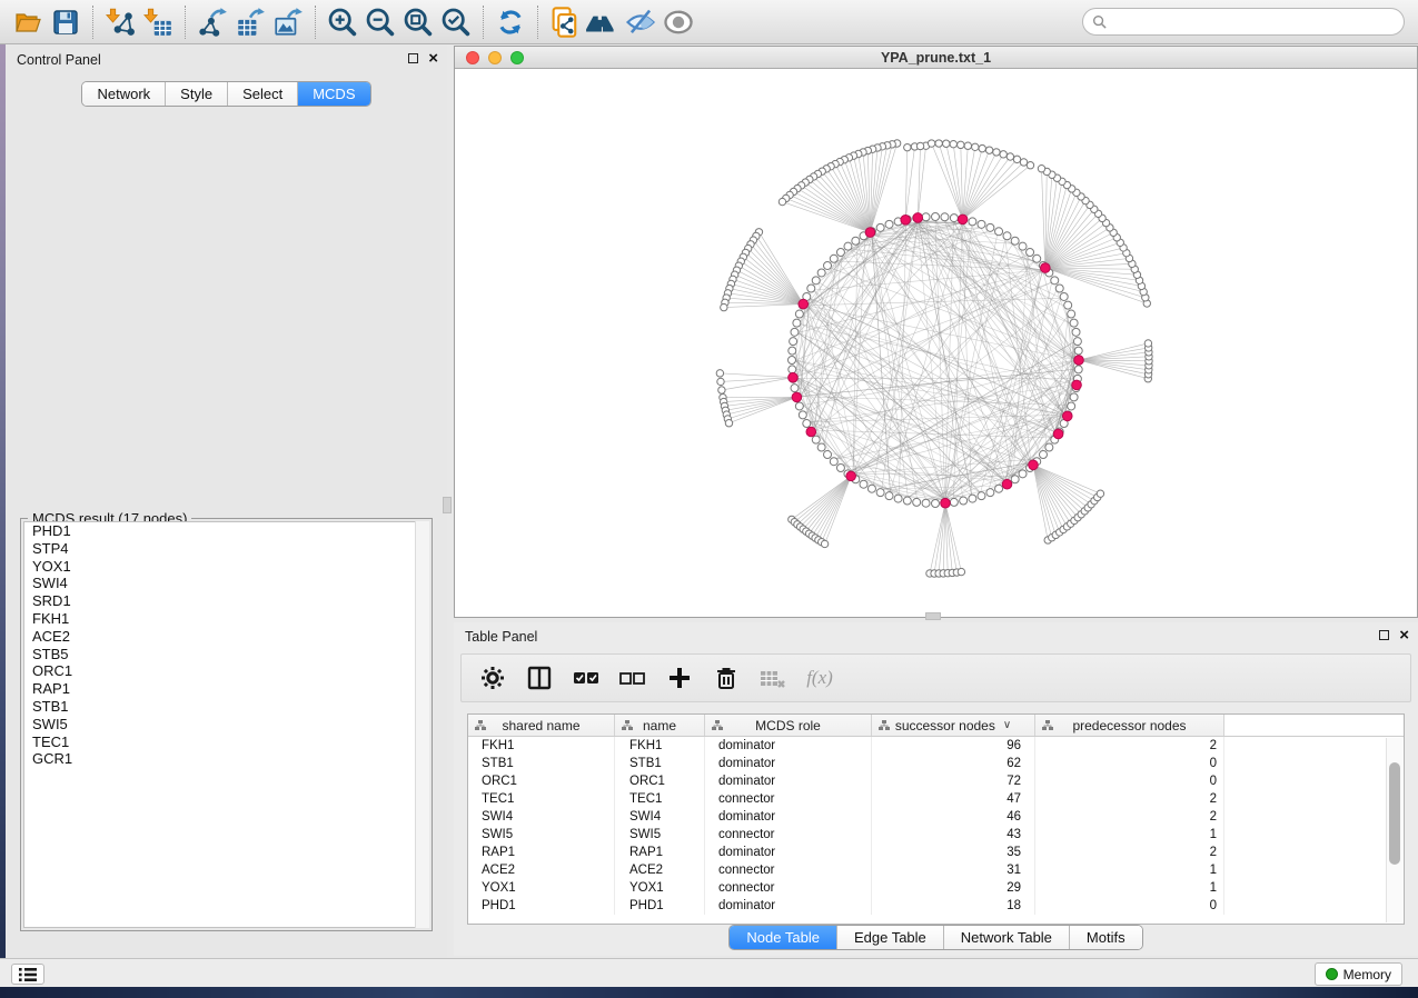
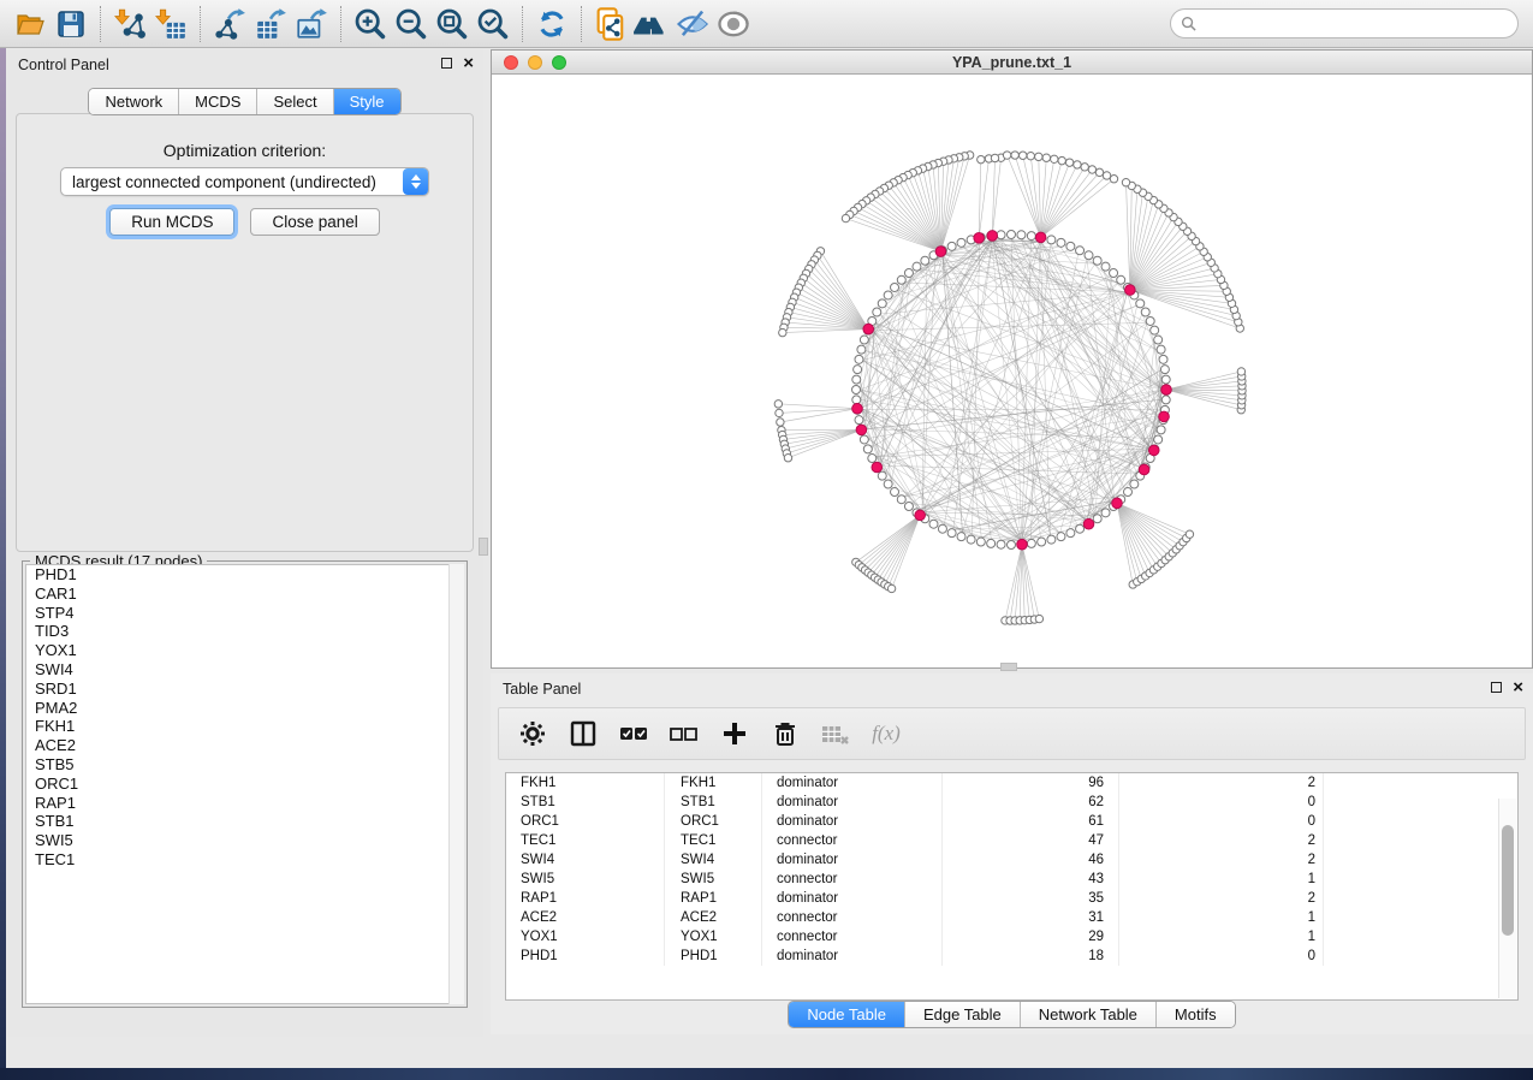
  Control Panel
  ×
  Network
- Style
+ MCDS
  Select
- MCDS
+ Style
+ Optimization criterion:
+ largest connected component (undirected)
+ Run MCDS
+ Close panel
  MCDS result (17 nodes)
  PHD1
+ CAR1
  STP4
+ TID3
  YOX1
  SWI4
  SRD1
+ PMA2
  FKH1
  ACE2
  STB5
  ORC1
  RAP1
  STB1
  SWI5
  TEC1
- GCR1
  YPA_prune.txt_1
  Table Panel
  ×
  f(x)
- shared name
- name
- MCDS role
- successor nodes
- ∨
- predecessor nodes
  FKH1
  FKH1
  dominator
  96
  2
  STB1
  STB1
  dominator
  62
  0
  ORC1
  ORC1
  dominator
- 72
+ 61
  0
  TEC1
  TEC1
  connector
  47
  2
  SWI4
  SWI4
  dominator
  46
  2
  SWI5
  SWI5
  connector
  43
  1
  RAP1
  RAP1
  dominator
  35
  2
  ACE2
  ACE2
  connector
  31
  1
  YOX1
  YOX1
  connector
  29
  1
  PHD1
  PHD1
  dominator
  18
  0
  Node Table
  Edge Table
  Network Table
  Motifs
- Memory
